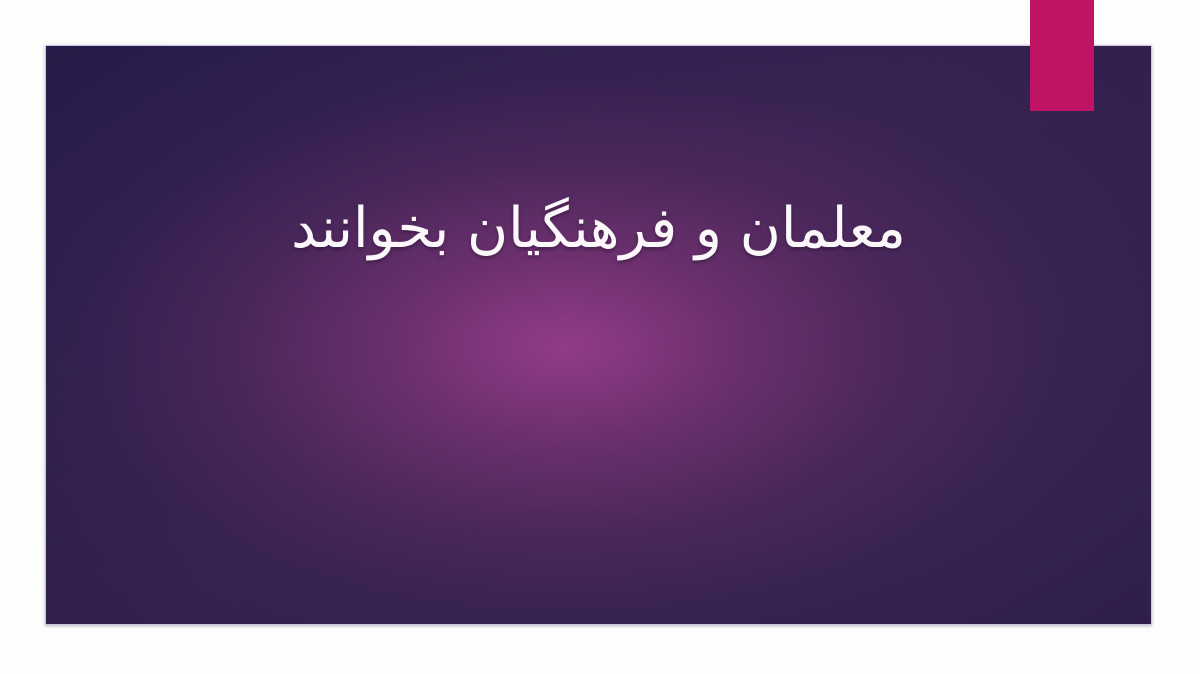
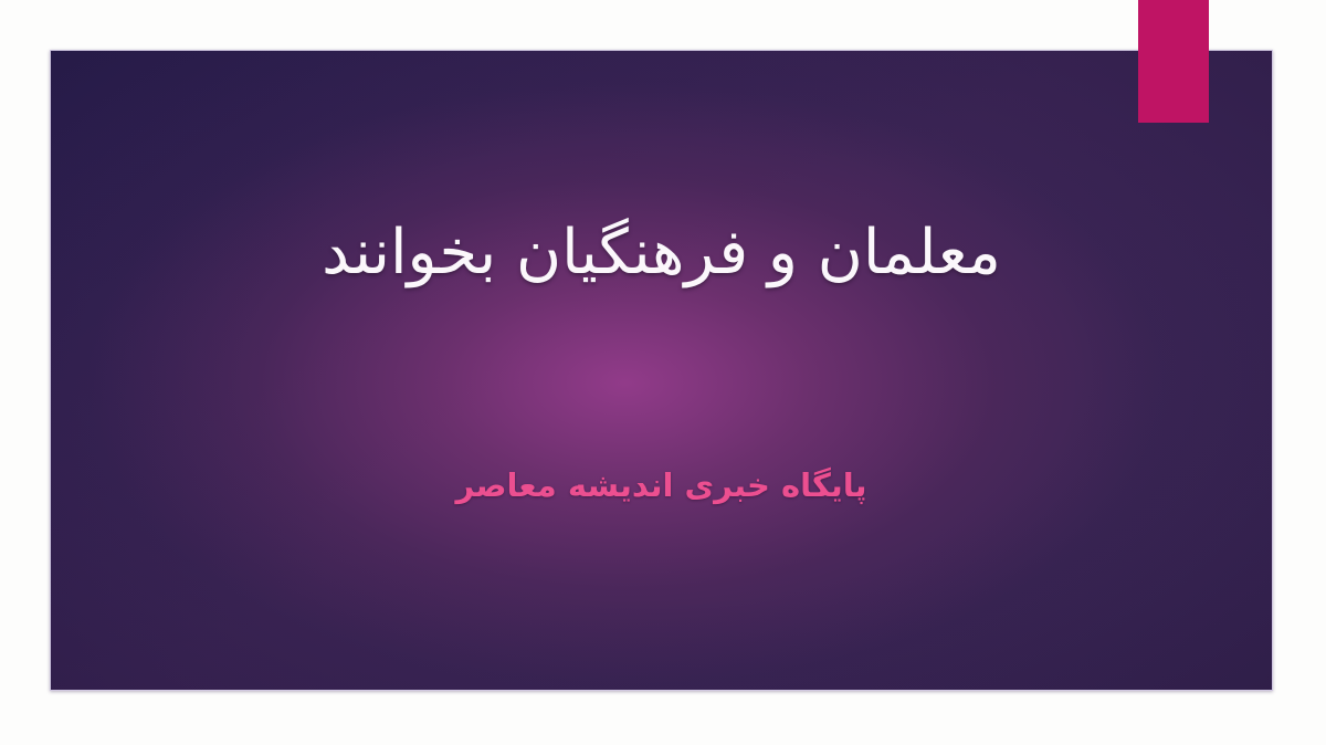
  معلمان و فرهنگیان بخوانند
+ پایگاه خبری اندیشه معاصر
